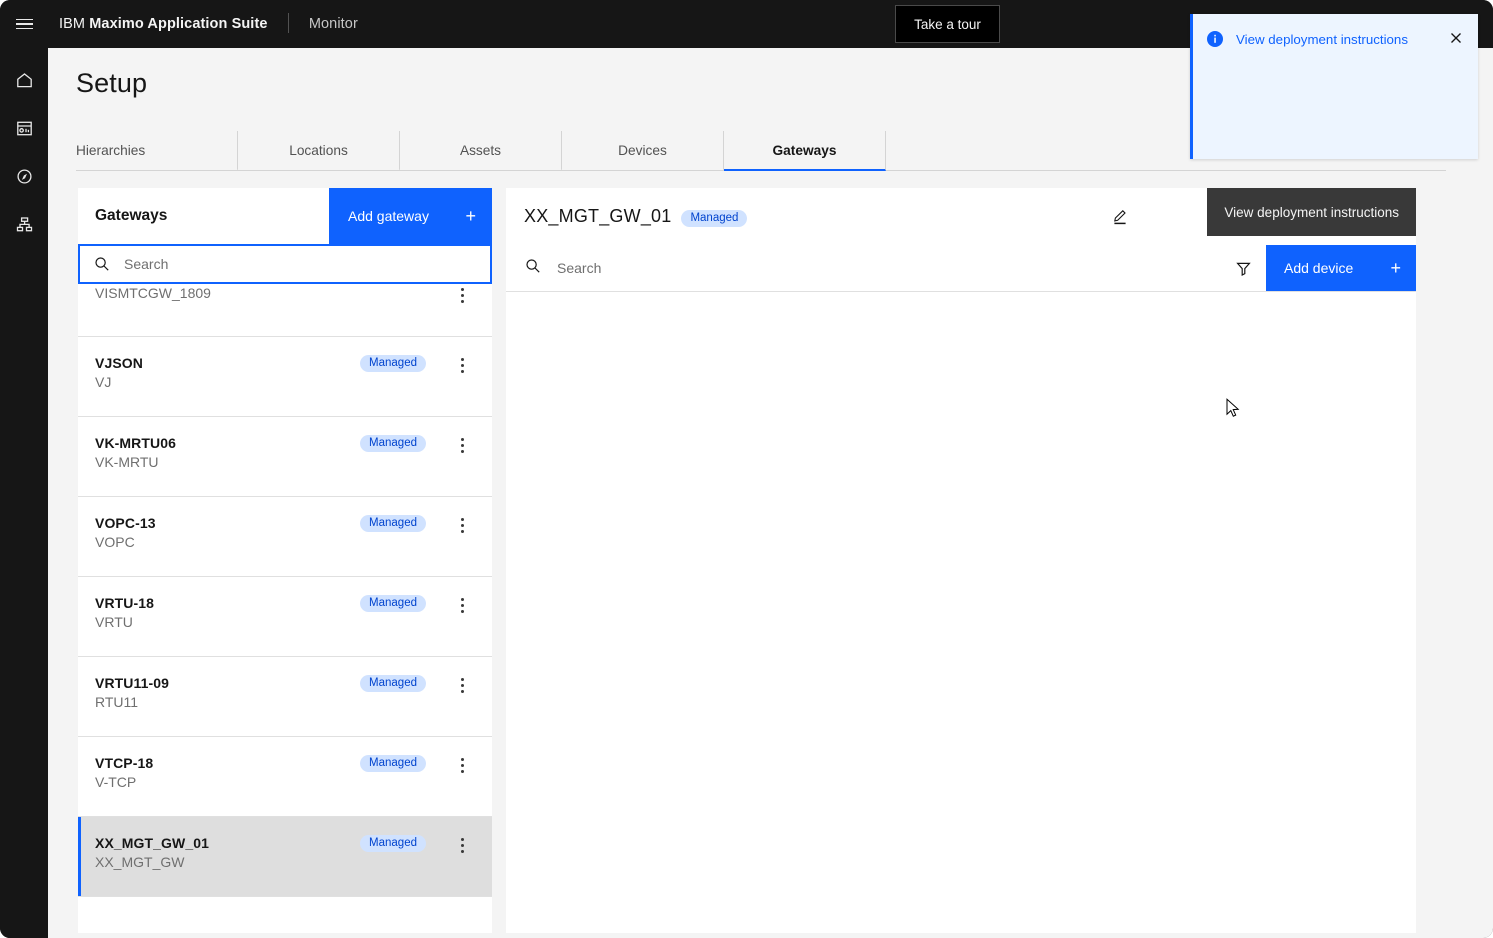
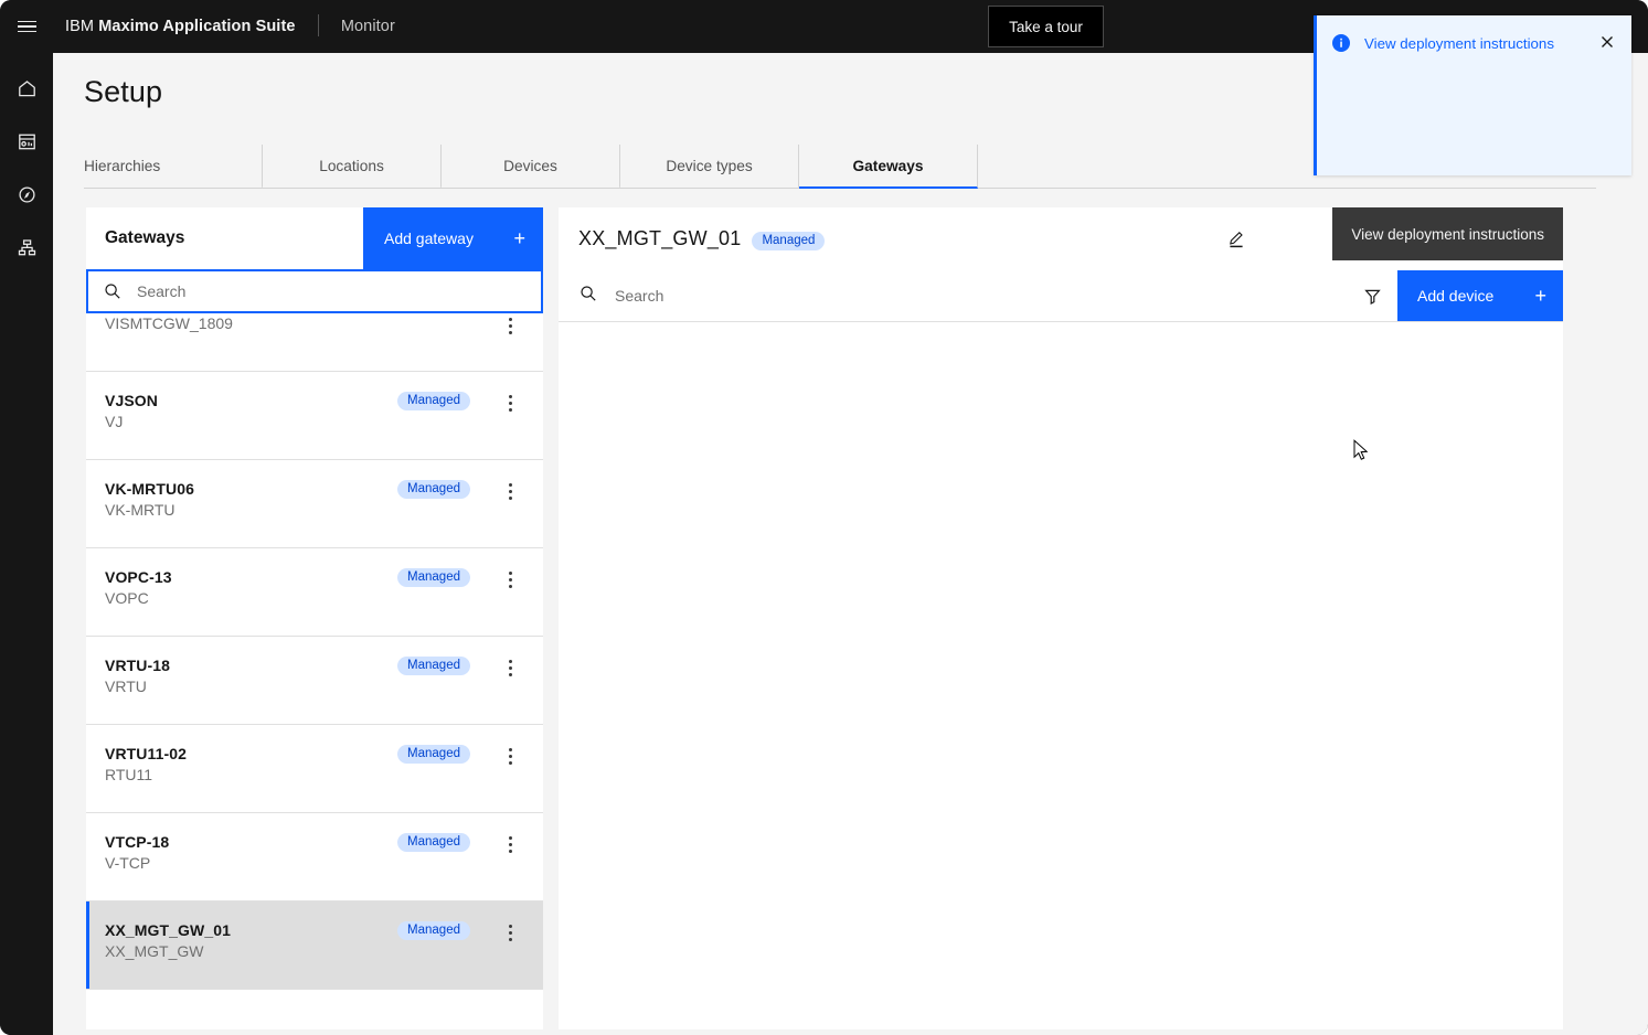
  IBM Maximo Application Suite Monitor
  Take a tour
  Setup
  Hierarchies
  Locations
- Assets
  Devices
+ Device types
  Gateways
  Gateways
  Add gateway
  +
  Search
  VISMTCGW_1809
  VJSON
  VJ
  Managed
  VK-MRTU06
  VK-MRTU
  Managed
  VOPC-13
  VOPC
  Managed
  VRTU-18
  VRTU
  Managed
- VRTU11-09
+ VRTU11-02
  RTU11
  Managed
  VTCP-18
  V-TCP
  Managed
  XX_MGT_GW_01
  XX_MGT_GW
  Managed
  XX_MGT_GW_01
  Managed
  View deployment instructions
  Search
  Add device
  +
  View deployment instructions
